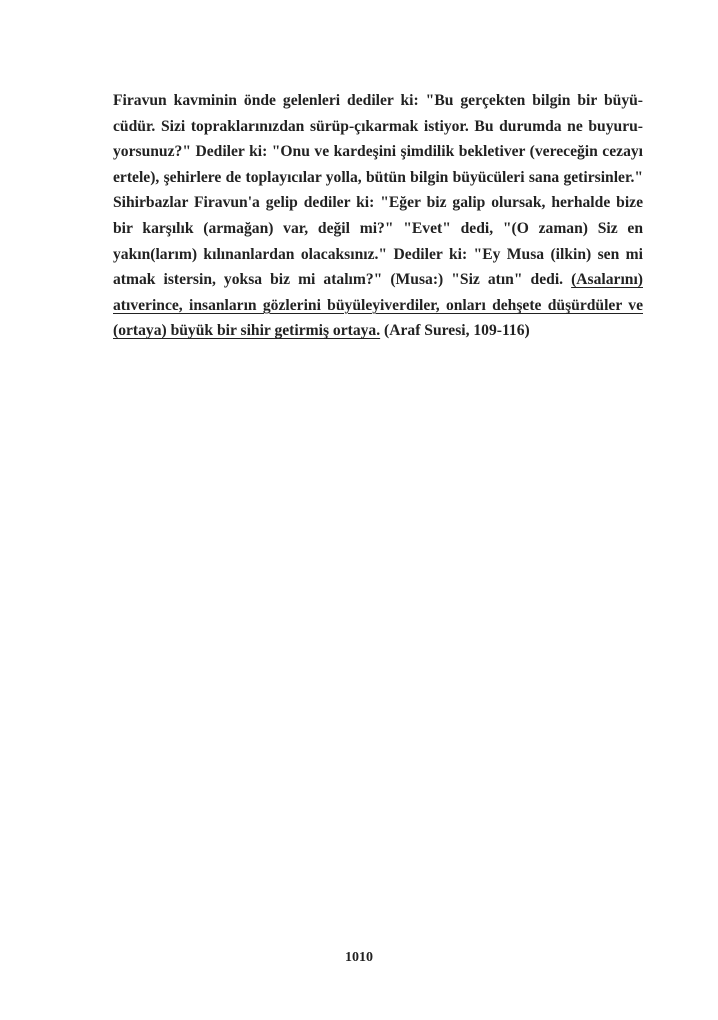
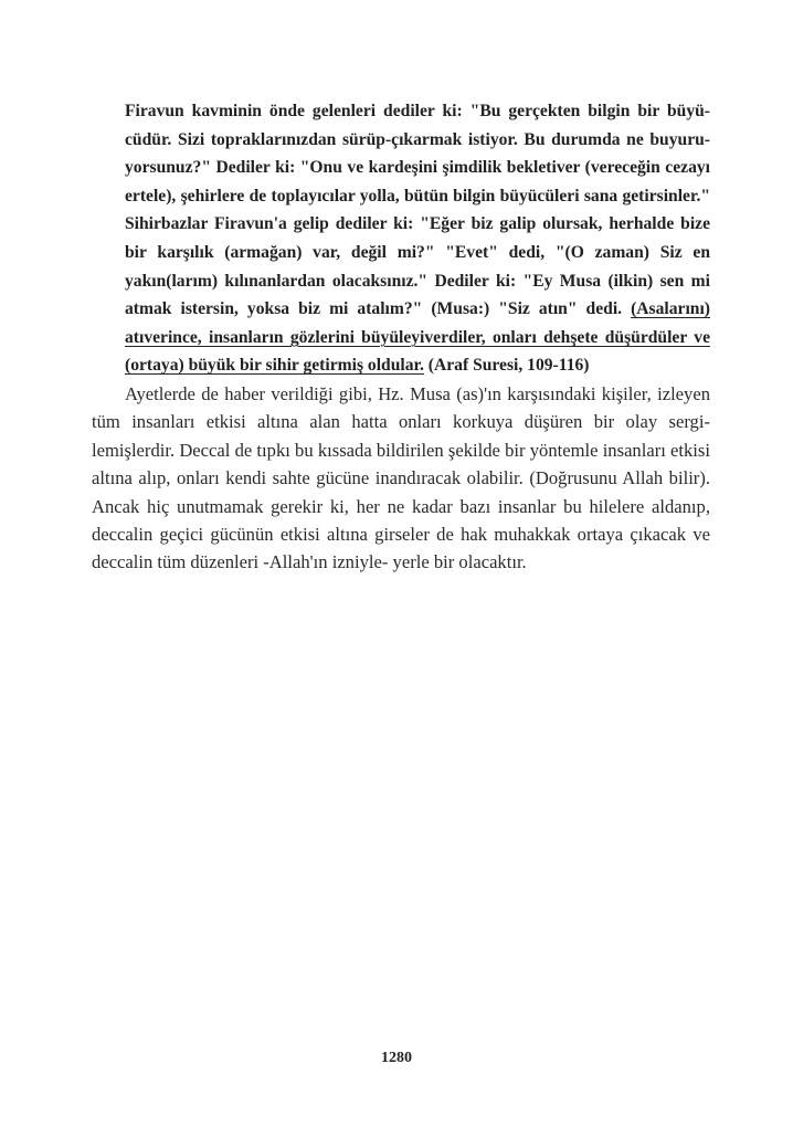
- Firavun kavminin önde gelenleri dediler ki: "Bu gerçekten bilgin bir büyü­üdür. Sizi topraklarınızdan sürüp-çıkarmak istiyor. Bu durumda ne buyuru­orsunuz?" Dediler ki: "Onu ve kardeşini şimdilik bekletiver (vereceğin ce­zayı ertele), şehirlere de toplayıcılar yolla, bütün bilgin büyücüleri sana ge­tirsinler." Sihirbazlar Firavun'a gelip dediler ki: "Eğer biz galip olursak, her­halde bize bir karşılık (armağan) var, değil mi?" "Evet" dedi, "(O zaman) Siz en yakın(larım) kılınanlardan olacaksınız." Dediler ki: "Ey Musa (ilkin) sen mi atmak istersin, yoksa biz mi atalım?" (Musa:) "Siz atın" dedi. (Asalarını) atıverince, insanların gözlerini büyüleyiverdiler, onları dehşete düşürdüler ve (ortaya) büyük bir sihir getirmiş ortaya. (Araf Suresi, 109-116)
+ Firavun kavminin önde gelenleri dediler ki: "Bu gerçekten bilgin bir büyü­üdür. Sizi topraklarınızdan sürüp-çıkarmak istiyor. Bu durumda ne buyuru­orsunuz?" Dediler ki: "Onu ve kardeşini şimdilik bekletiver (vereceğin ce­zayı ertele), şehirlere de toplayıcılar yolla, bütün bilgin büyücüleri sana ge­tirsinler." Sihirbazlar Firavun'a gelip dediler ki: "Eğer biz galip olursak, her­halde bize bir karşılık (armağan) var, değil mi?" "Evet" dedi, "(O zaman) Siz en yakın(larım) kılınanlardan olacaksınız." Dediler ki: "Ey Musa (ilkin) sen mi atmak istersin, yoksa biz mi atalım?" (Musa:) "Siz atın" dedi. (Asalarını) atıverince, insanların gözlerini büyüleyiverdiler, onları dehşete düşürdüler ve (ortaya) büyük bir sihir getirmiş oldular. (Araf Suresi, 109-116)
+ Ayetlerde de haber verildiği gibi, Hz. Musa (as)'ın karşısındaki kişiler, izle­yen tüm insanları etkisi altına alan hatta onları korkuya düşüren bir olay sergi­lemişlerdir. Deccal de tıpkı bu kıssada bildirilen şekilde bir yöntemle insanları etkisi altına alıp, onları kendi sahte gücüne inandıracak olabilir. (Doğrusunu Allah bilir). Ancak hiç unutmamak gerekir ki, her ne kadar bazı insanlar bu hi­lelere aldanıp, deccalin geçici gücünün etkisi altına girseler de hak muhakkak ortaya çıkacak ve deccalin tüm düzenleri -Allah'ın izniyle- yerle bir olacaktır.
- 1010
+ 1280
